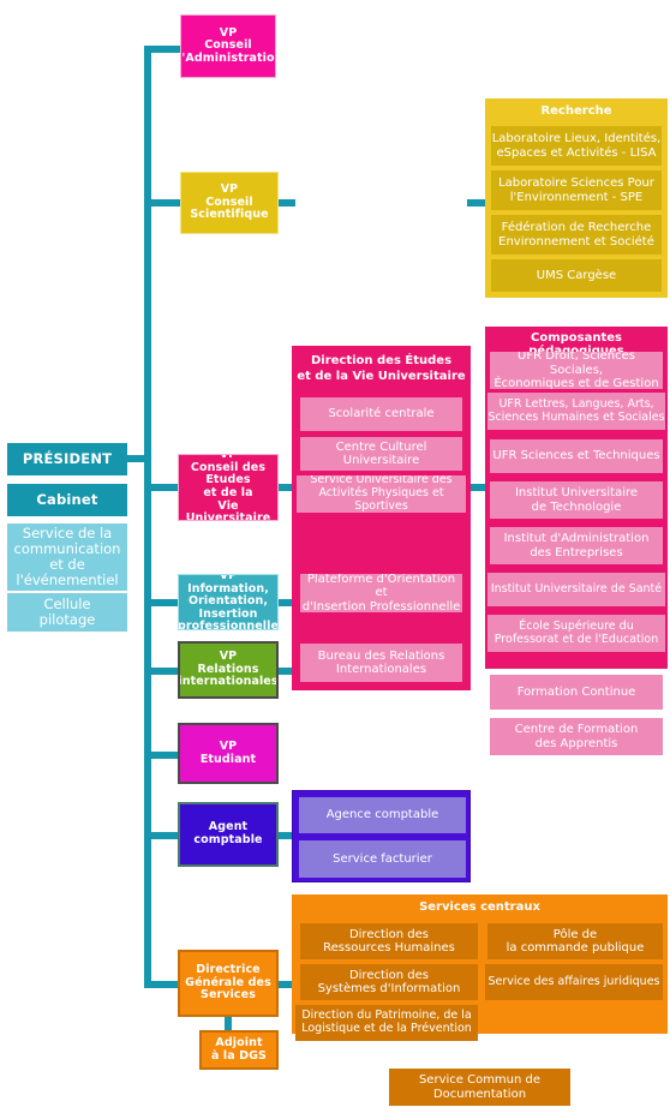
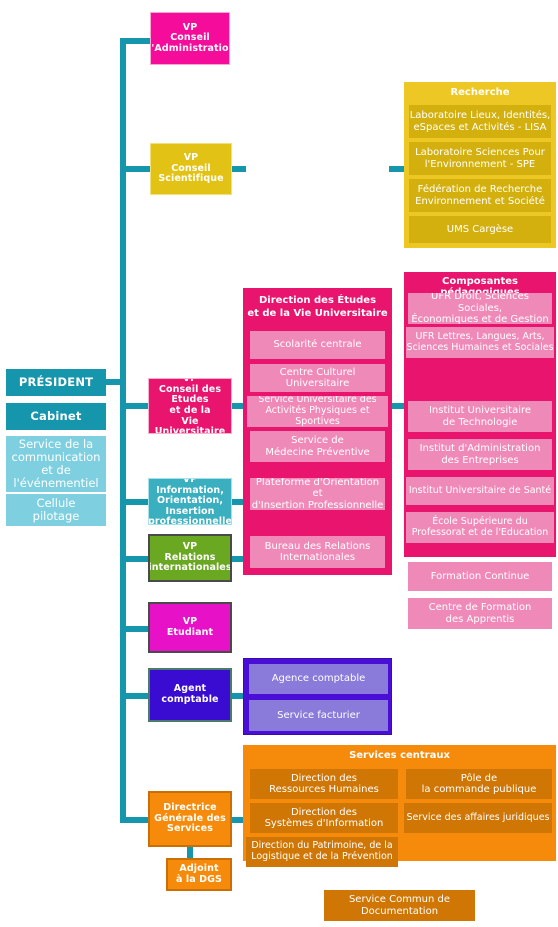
  PRÉSIDENT
  Cabinet
  Service de la
  communication
  et de
  l'événementiel
  Cellule
  pilotage
  VP
  Conseil
  'Administratio
  VP
  Conseil
  Scientifique
  VP
  Conseil des Etudes
  et de la
  Vie Universitaire
  VP Information,
  Orientation,
  Insertion
  professionnelle
  VP
  Relations
  internationales
  VP
  Etudiant
  Agent
  comptable
  Directrice
  Générale des
  Services
  Adjoint
  à la DGS
  Recherche
  Laboratoire Lieux, Identités,
  eSpaces et Activités - LISA
  Laboratoire Sciences Pour
  l'Environnement - SPE
  Fédération de Recherche
  Environnement et Société
  UMS Cargèse
  Direction des Études
  et de la Vie Universitaire
  Scolarité centrale
  Centre Culturel Universitaire
  Service Universitaire des
  Activités Physiques et Sportives
+ Service de
+ Médecine Préventive
  Plateforme d'Orientation et
  d'Insertion Professionnelle
  Bureau des Relations
  Internationales
  UFR Droit, Sciences Sociales,
  Économiques et de Gestion
  UFR Lettres, Langues, Arts,
  Sciences Humaines et Sociales
- UFR Sciences et Techniques
  Institut Universitaire
  de Technologie
  Institut d'Administration
  des Entreprises
  Institut Universitaire de Santé
  École Supérieure du
  Professorat et de l'Education
  Formation Continue
  Centre de Formation
  des Apprentis
  Agence comptable
  Service facturier
  Services centraux
  Direction des
  Ressources Humaines
  Direction des
  Systèmes d'Information
  Direction du Patrimoine, de la
  Logistique et de la Prévention
  Pôle de
  la commande publique
  Service des affaires juridiques
  Service Commun de
  Documentation
